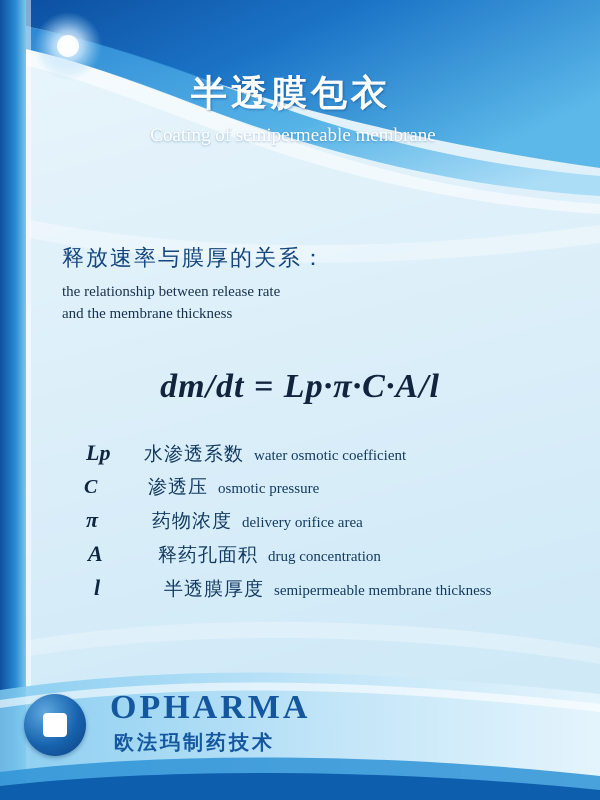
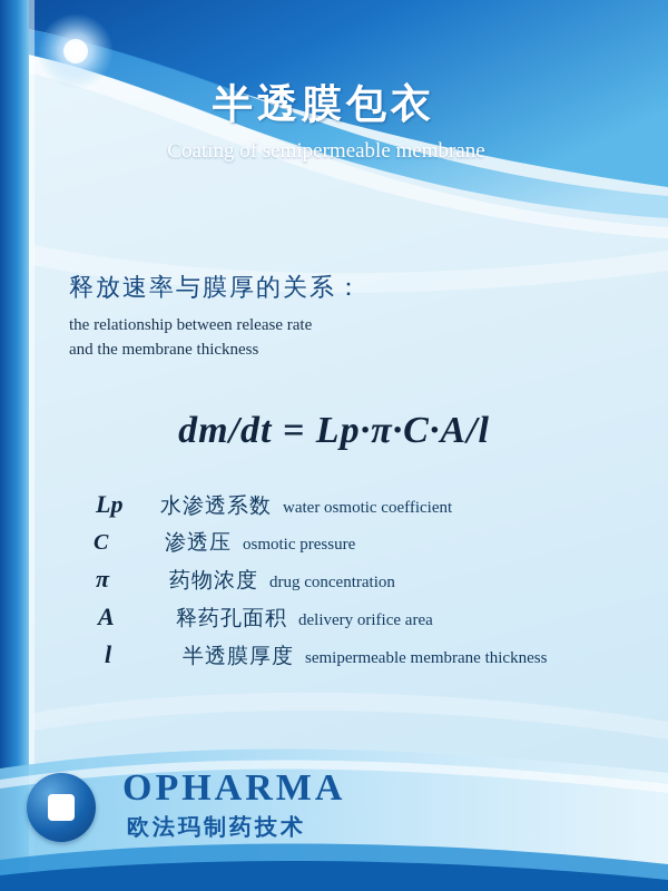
  半透膜包衣
  Coating of semipermeable membrane
  释放速率与膜厚的关系：
  the relationship between release rate
  and the membrane thickness
  dm/dt = Lp·π·C·A/l
  Lp
  水渗透系数
  water osmotic coefficient
  C
  渗透压
  osmotic pressure
  π
  药物浓度
- delivery orifice area
+ drug concentration
  A
  释药孔面积
- drug concentration
+ delivery orifice area
  l
  半透膜厚度
  semipermeable membrane thickness
  OPHARMA
  欧法玛制药技术
